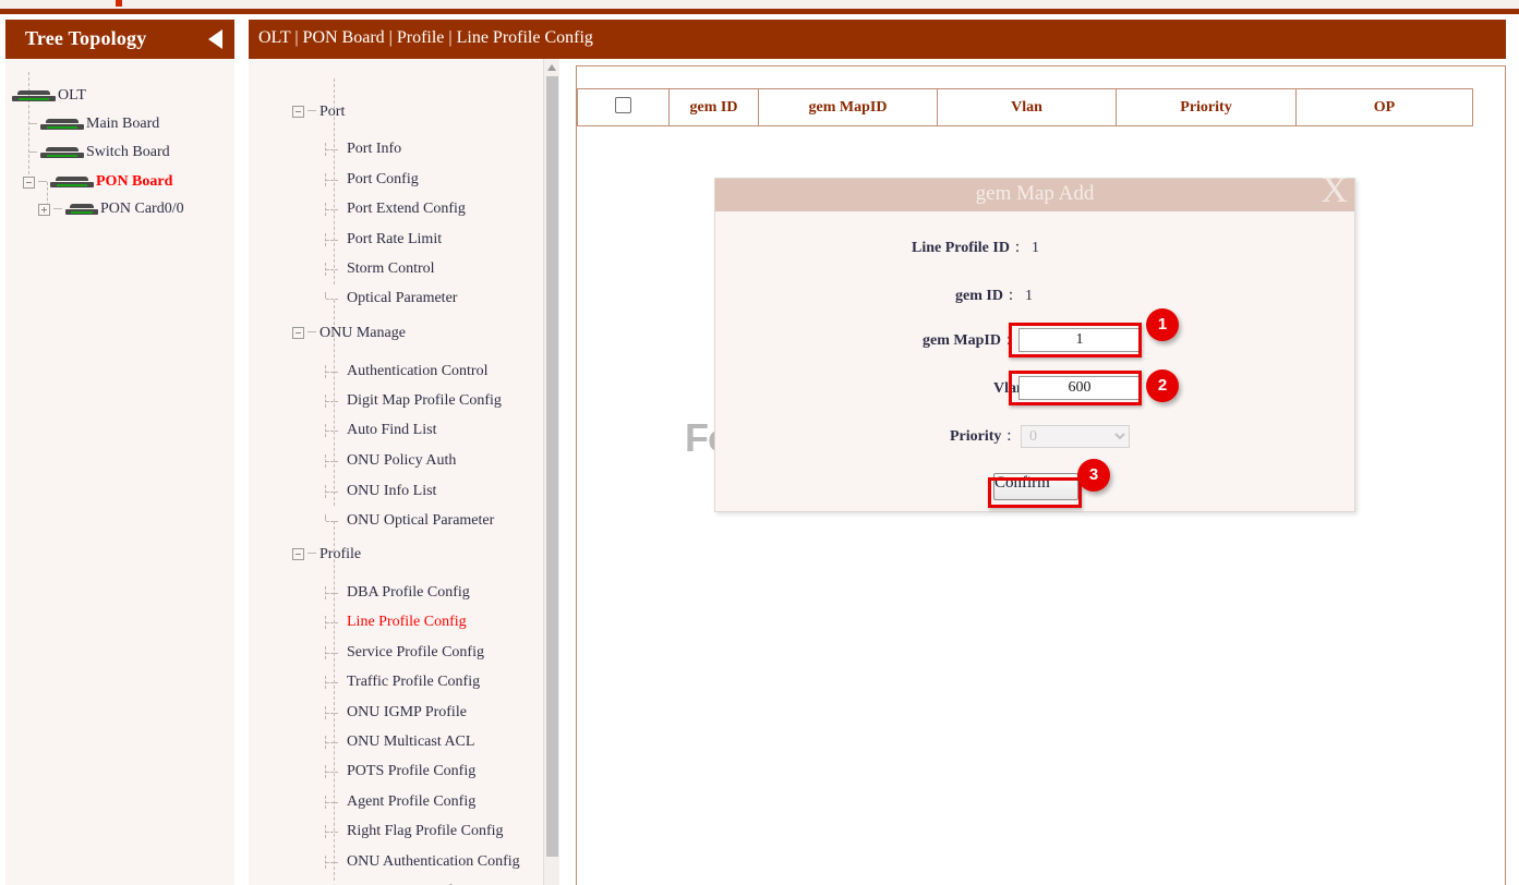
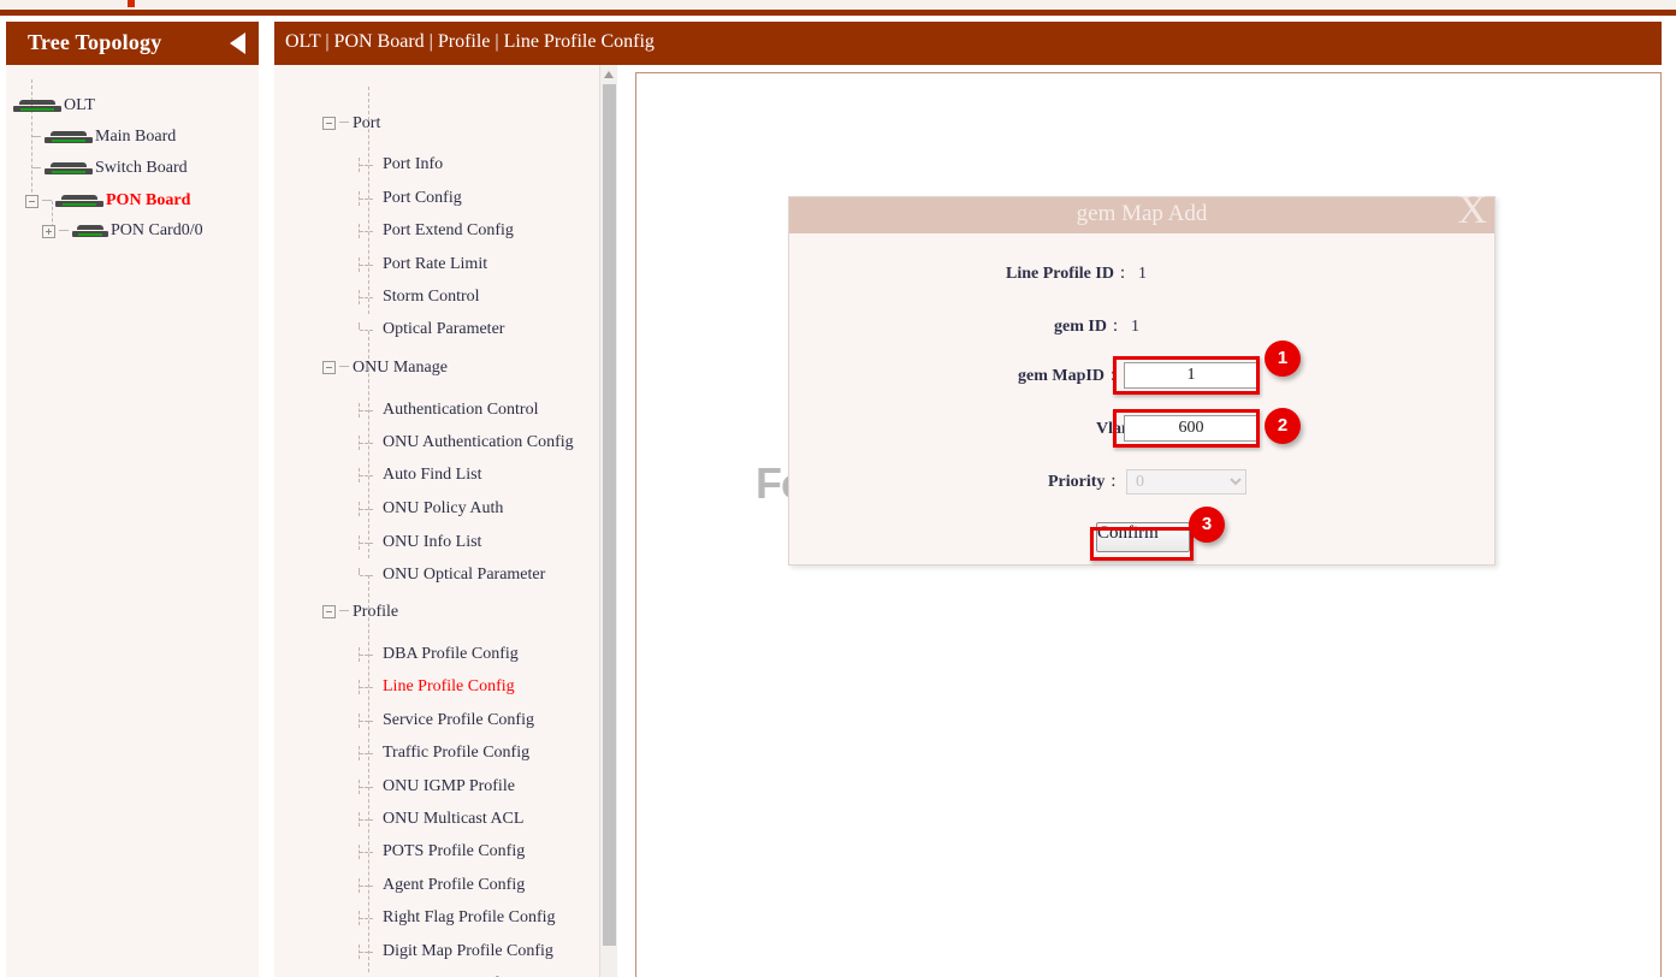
  Tree Topology
  OLT
  Main Board
  Switch Board
  PON Board
  PON Card0/0
  OLT | PON Board | Profile | Line Profile Config
  Port
  Port Info
  Port Config
  Port Extend Config
  Port Rate Limit
  Storm Control
  Optical Parameter
  ONU Manage
  Authentication Control
- Digit Map Profile Config
+ ONU Authentication Config
  Auto Find List
  ONU Policy Auth
  ONU Info List
  ONU Optical Parameter
  Profile
  DBA Profile Config
  Line Profile Config
  Service Profile Config
  Traffic Profile Config
  ONU IGMP Profile
  ONU Multicast ACL
  POTS Profile Config
  Agent Profile Config
  Right Flag Profile Config
- ONU Authentication Config
+ Digit Map Profile Config
- 	gem ID	gem MapID	Vlan	Priority	OP
  gem Map Add
  X
  Line Profile ID： 1
  gem ID： 1
  gem MapID：
  1
  600
  Priority：
  0
  Confirm
  1
  2
  3
